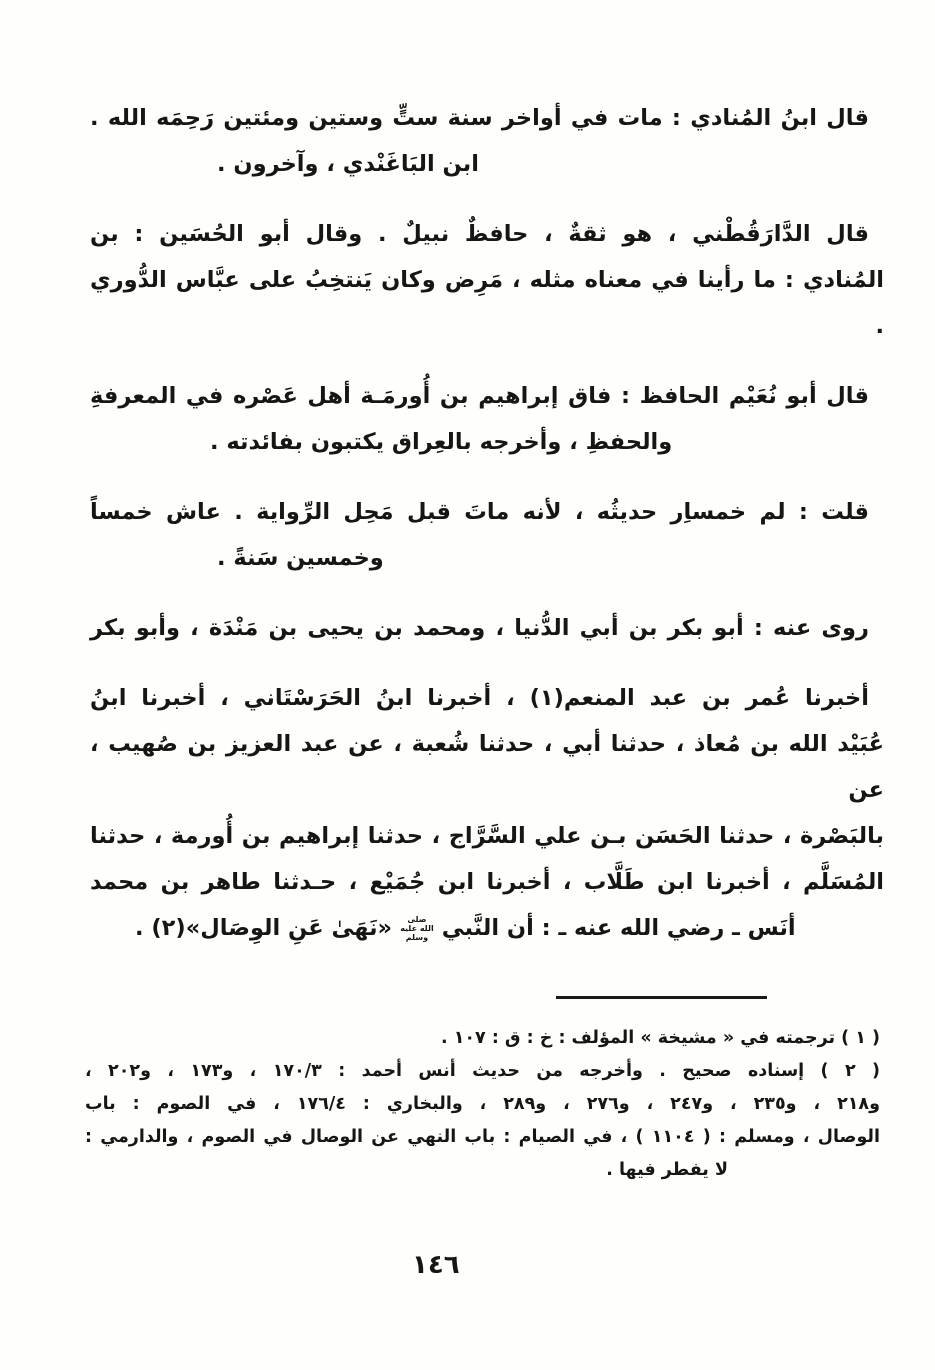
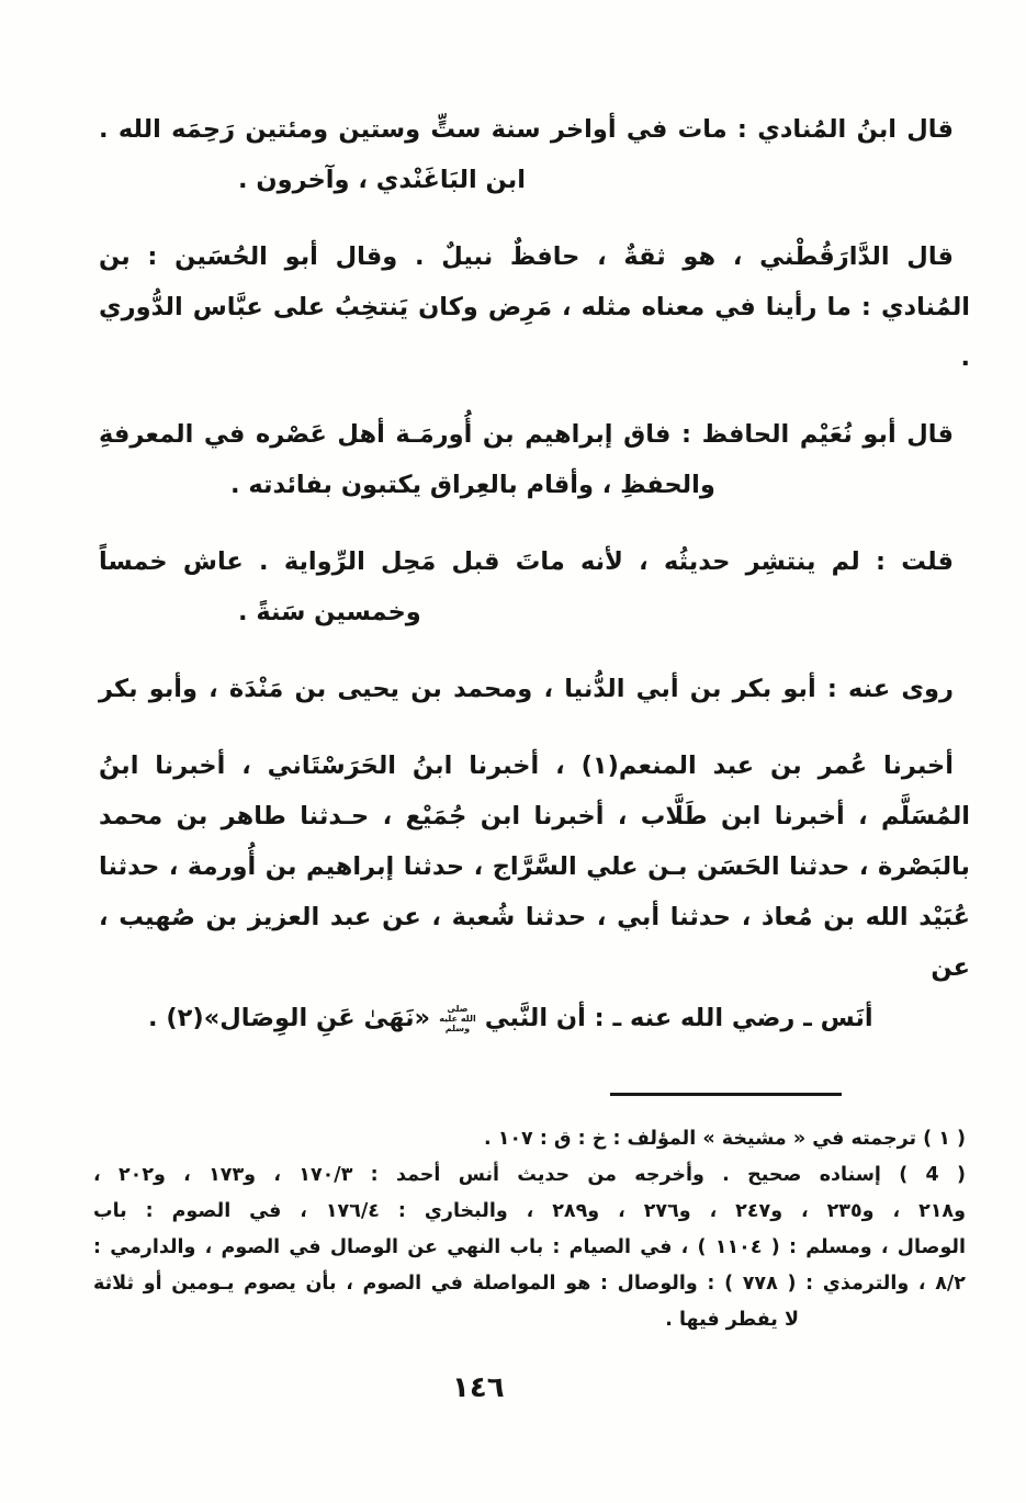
  قال ابنُ المُنادي : مات في أواخر سنة ستٍّ وستين ومئتين رَحِمَه الله .
  ابن البَاغَنْدي ، وآخرون .
  قال الدَّارَقُطْني ، هو ثقةٌ ، حافظٌ نبيلٌ . وقال أبو الحُسَين : بن
  المُنادي : ما رأينا في معناه مثله ، مَرِض وكان يَنتخِبُ على عبَّاس الدُّوري .
  قال أبو نُعَيْم الحافظ : فاق إبراهيم بن أُورمَـة أهل عَصْره في المعرفةِ
- والحفظِ ، وأخرجه بالعِراق يكتبون بفائدته .
+ والحفظِ ، وأقام بالعِراق يكتبون بفائدته .
- قلت : لم خمساِر حديثُه ، لأنه ماتَ قبل مَحِل الرِّواية . عاش خمساً
+ قلت : لم ينتشِر حديثُه ، لأنه ماتَ قبل مَحِل الرِّواية . عاش خمساً
  وخمسين سَنةً .
  روى عنه : أبو بكر بن أبي الدُّنيا ، ومحمد بن يحيى بن مَنْدَة ، وأبو بكر
  أخبرنا عُمر بن عبد المنعم(١) ، أخبرنا ابنُ الحَرَسْتَاني ، أخبرنا ابنُ
- عُبَيْد الله بن مُعاذ ، حدثنا أبي ، حدثنا شُعبة ، عن عبد العزيز بن صُهيب ، عن
+ المُسَلَّم ، أخبرنا ابن طَلَّاب ، أخبرنا ابن جُمَيْع ، حـدثنا طاهر بن محمد
  بالبَصْرة ، حدثنا الحَسَن بـن علي السَّرَّاج ، حدثنا إبراهيم بن أُورمة ، حدثنا
- المُسَلَّم ، أخبرنا ابن طَلَّاب ، أخبرنا ابن جُمَيْع ، حـدثنا طاهر بن محمد
+ عُبَيْد الله بن مُعاذ ، حدثنا أبي ، حدثنا شُعبة ، عن عبد العزيز بن صُهيب ، عن
  أنَس ـ رضي الله عنه ـ : أن النَّبي صلى الله عليه وسلم «نَهَىٰ عَنِ الوِصَال»(٢) .
  ( ١ ) ترجمته في « مشيخة » المؤلف : خ : ق : ١٠٧ .
- ( ٢ ) إسناده صحيح . وأخرجه من حديث أنس أحمد : ١٧٠/٣ ، و١٧٣ ، و٢٠٢ ،
+ ( 4 ) إسناده صحيح . وأخرجه من حديث أنس أحمد : ١٧٠/٣ ، و١٧٣ ، و٢٠٢ ،
  و٢١٨ ، و٢٣٥ ، و٢٤٧ ، و٢٧٦ ، و٢٨٩ ، والبخاري : ١٧٦/٤ ، في الصوم : باب
  الوصال ، ومسلم : ( ١١٠٤ ) ، في الصيام : باب النهي عن الوصال في الصوم ، والدارمي :
+ ٨/٢ ، والترمذي : ( ٧٧٨ ) : والوصال : هو المواصلة في الصوم ، بأن يصوم يـومين أو ثلاثة
  لا يفطر فيها .
  ١٤٦
